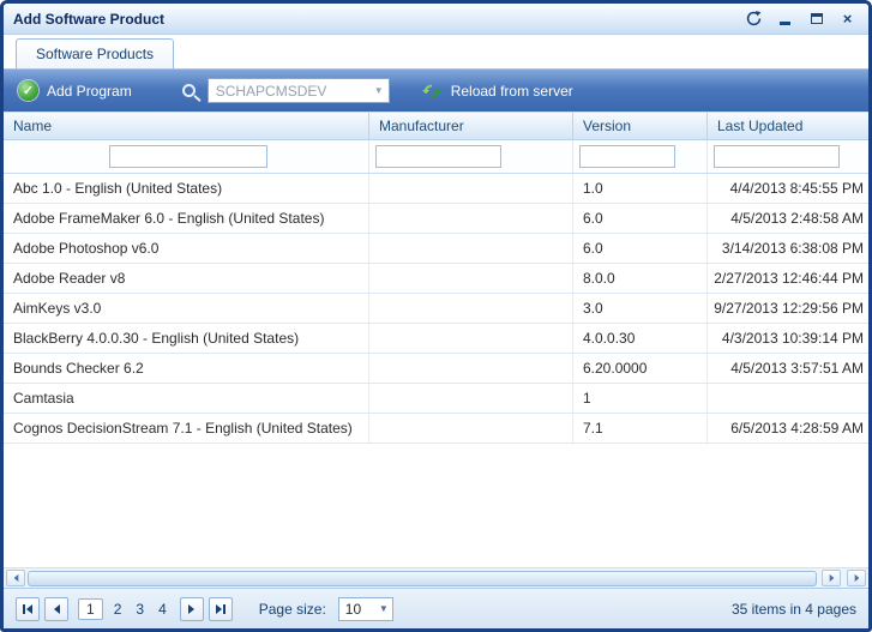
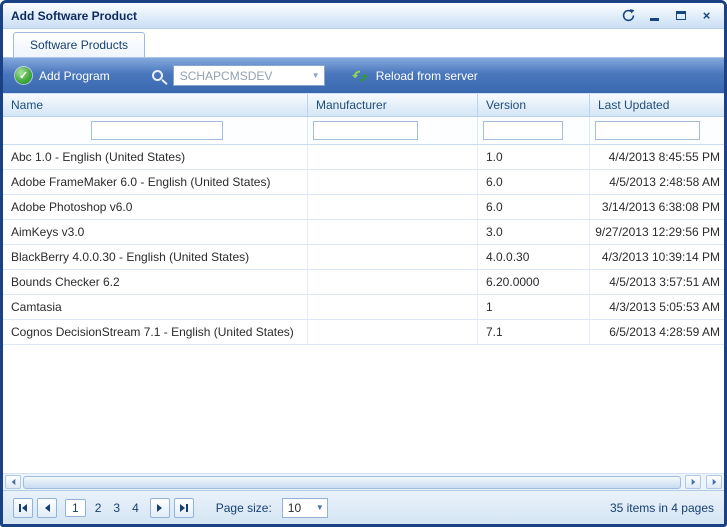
  Add Software Product
  ×
  Software Products
  ✓
  Add Program
  SCHAPCMSDEV
  ▼
  Reload from server
  Name
  Manufacturer
  Version
  Last Updated
  Abc 1.0 - English (United States)
  1.0
  4/4/2013 8:45:55 PM
  Adobe FrameMaker 6.0 - English (United States)
  6.0
  4/5/2013 2:48:58 AM
  Adobe Photoshop v6.0
  6.0
  3/14/2013 6:38:08 PM
- Adobe Reader v8
- 8.0.0
- 2/27/2013 12:46:44 PM
  AimKeys v3.0
  3.0
  9/27/2013 12:29:56 PM
  BlackBerry 4.0.0.30 - English (United States)
  4.0.0.30
  4/3/2013 10:39:14 PM
  Bounds Checker 6.2
  6.20.0000
  4/5/2013 3:57:51 AM
  Camtasia
  1
+ 4/3/2013 5:05:53 AM
  Cognos DecisionStream 7.1 - English (United States)
  7.1
  6/5/2013 4:28:59 AM
  1
  2
  3
  4
  Page size:
  10
  ▼
  35 items in 4 pages
